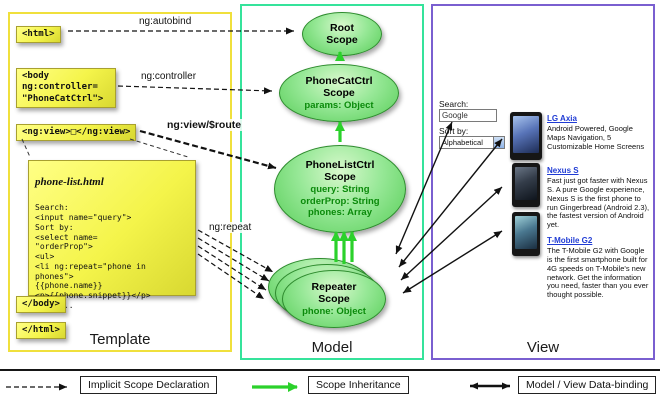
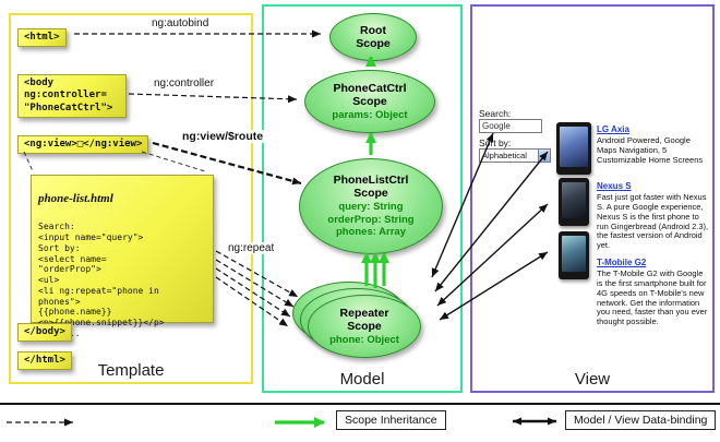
  <html>
  <body
  ng:controller=
  "PhoneCatCtrl">
  <ng:view>□</ng:view>
  phone-list.html
  Search:
  <input name="query">
  Sort by:
  <select name=
  "orderProp">
  <ul>
  <li ng:repeat="phone in phones">
  {{phone.name}}
  hone.snippet}}</p>
  </body>
  </html>
  Template
  Root
  Scope
  PhoneCatCtrl
  Scope
  params: Object
  PhoneListCtrl
  Scope
  query: String
  orderProp: String
  phones: Array
  Repeater
  Scope
  phone: Object
  Model
  Search:
  Google
  Sort by:
  Alphabetical
  LG Axia
  Android Powered, Google Maps Navigation, 5 Customizable Home Screens
  Nexus S
  Fast just got faster with Nexus S. A pure Google experience, Nexus S is the first phone to run Gingerbread (Android 2.3), the fastest version of Android yet.
  T-Mobile G2
  The T-Mobile G2 with Google is the first smartphone built for 4G speeds on T-Mobile's new network. Get the information you need, faster than you ever thought possible.
  View
  ng:autobind
  ng:controller
  ng:view/$route
  ng:repeat
- Implicit Scope Declaration
  Scope Inheritance
  Model / View Data-binding
